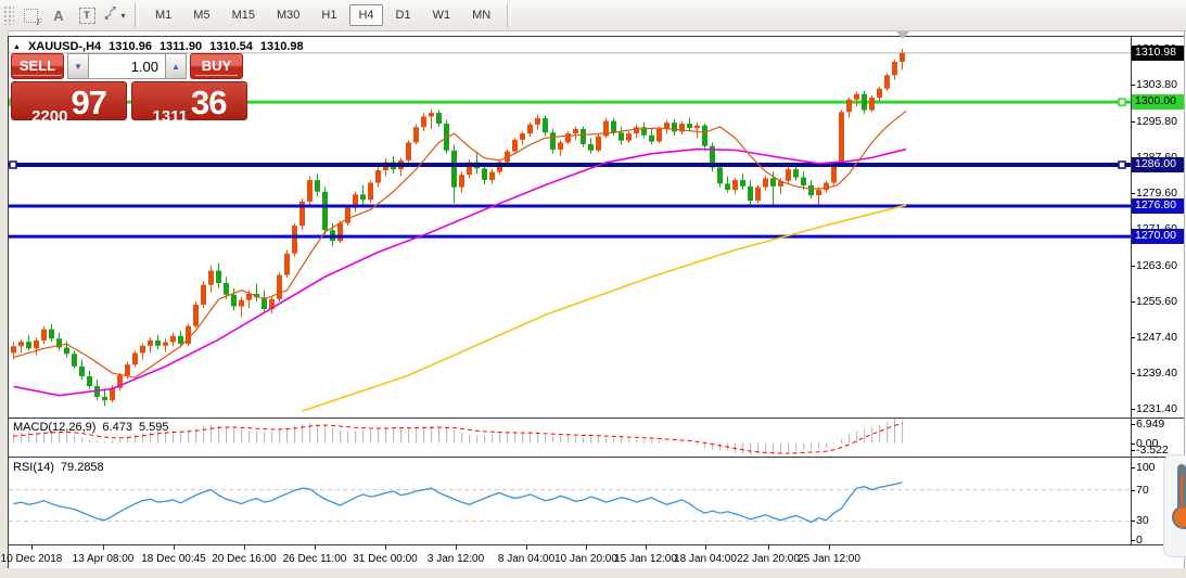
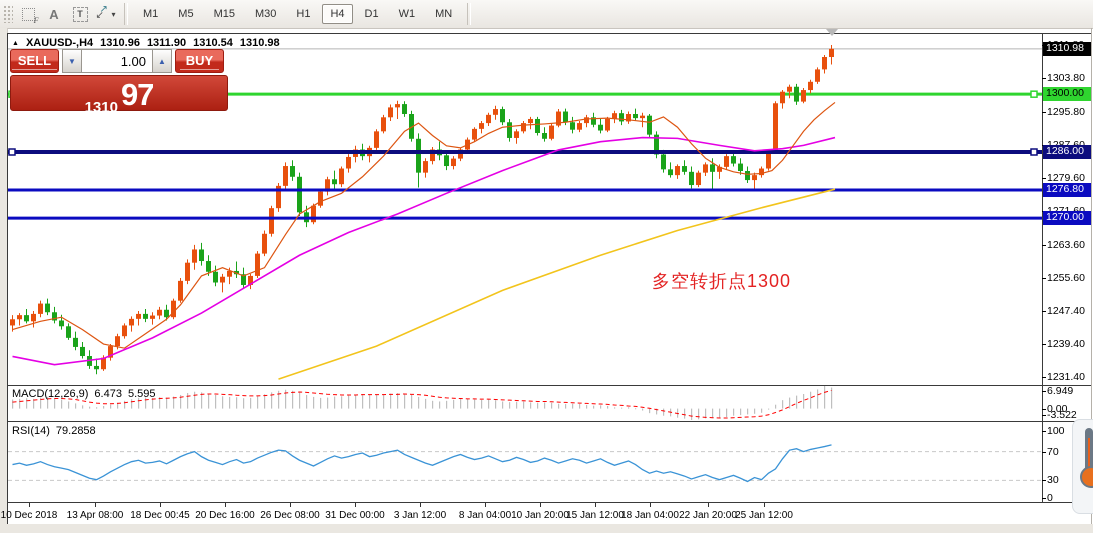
  F
  A
  T
  ↗
  ↙
  ▾
  M1
  M5
  M15
  M30
  H1
  H4
  D1
  W1
  MN
  XAUUSD-,H4
  1310.96
  1311.90
  1310.54
  1310.98
  SELL
  ▼
  1.00
  ▲
  BUY
- 2200
+ 1310
  97
- 1311
- 36
  MACD(12,26,9)
  6.473
  5.595
  RSI(14)
  79.2858
+ 多空转折点1300
  1303.80
  1295.80
  1279.60
  1263.60
  1255.60
  1247.40
  1239.40
  1231.40
  1300.00
  1286.00
  1276.80
  1270.00
  1310.98
  6.949
  0.00
  -3.522
  100
  70
  30
  0
  10 Dec 2018
  13 Apr 08:00
  18 Dec 00:45
  20 Dec 16:00
- 26 Dec 11:00
+ 26 Dec 08:00
  31 Dec 00:00
  3 Jan 12:00
  8 Jan 04:00
  10 Jan 20:00
  15 Jan 12:00
  18 Jan 04:00
  22 Jan 20:00
  25 Jan 12:00
